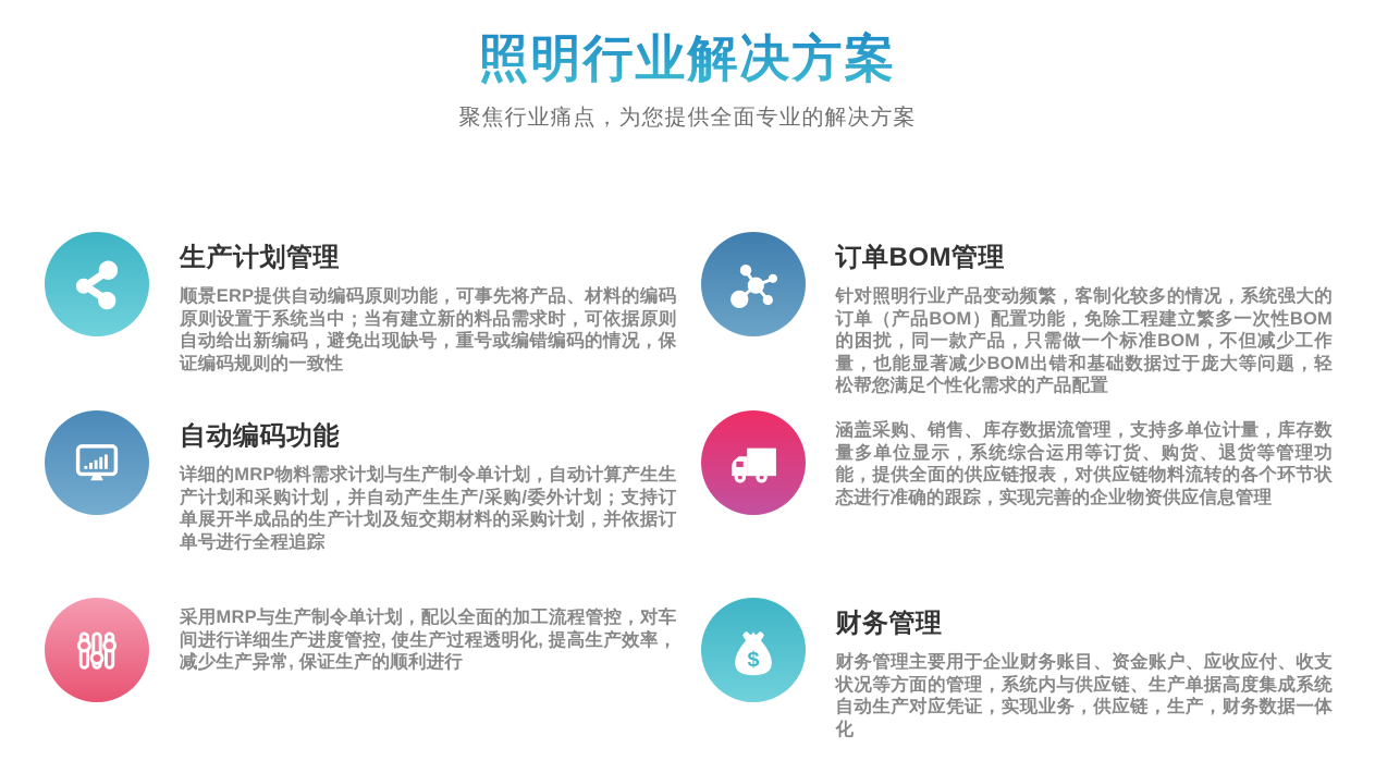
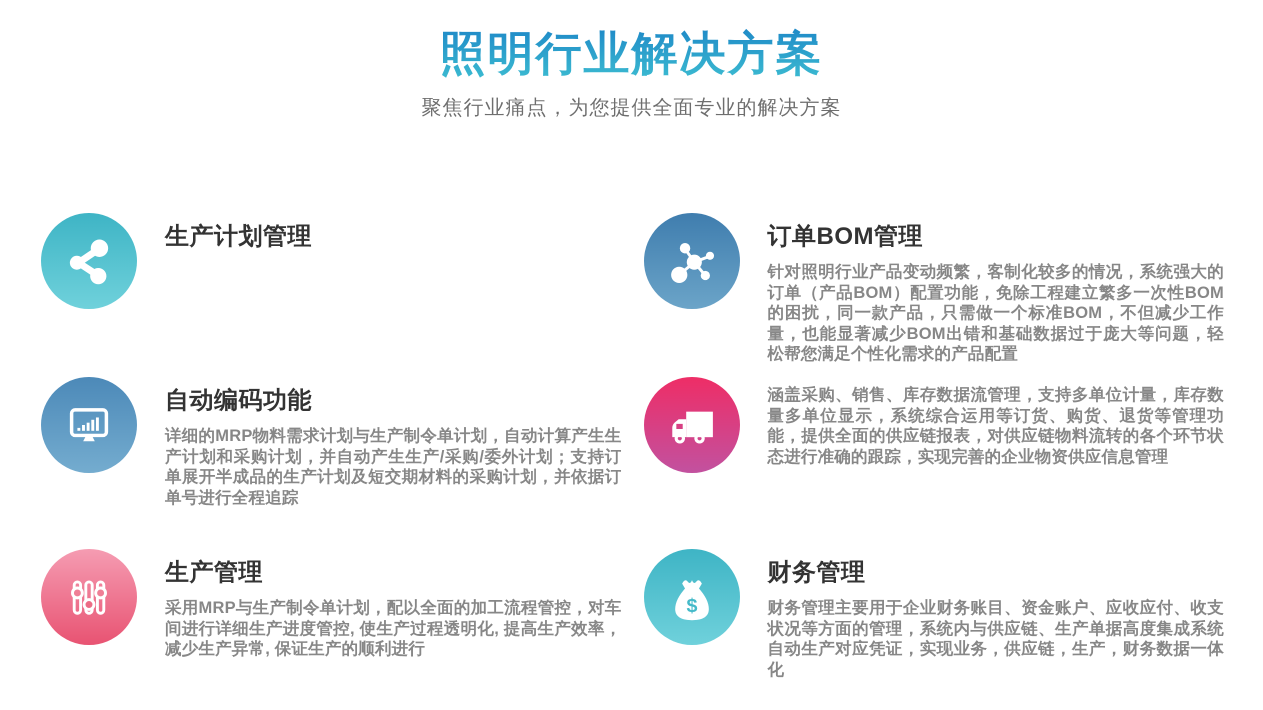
  照明行业解决方案
  聚焦行业痛点，为您提供全面专业的解决方案
  生产计划管理
- 顺景ERP提供自动编码原则功能，可事先将产品、材料的编码原则设置于系统当中；当有建立新的料品需求时，可依据原则自动给出新编码，避免出现缺号，重号或编错编码的情况，保证编码规则的一致性
  订单BOM管理
  针对照明行业产品变动频繁，客制化较多的情况，系统强大的订单（产品BOM）配置功能，免除工程建立繁多一次性BOM的困扰，同一款产品，只需做一个标准BOM，不但减少工作量，也能显著减少BOM出错和基础数据过于庞大等问题，轻松帮您满足个性化需求的产品配置
  自动编码功能
  详细的MRP物料需求计划与生产制令单计划，自动计算产生生产计划和采购计划，并自动产生生产/采购/委外计划；支持订单展开半成品的生产计划及短交期材料的采购计划，并依据订单号进行全程追踪
  涵盖采购、销售、库存数据流管理，支持多单位计量，库存数量多单位显示，系统综合运用等订货、购货、退货等管理功能，提供全面的供应链报表，对供应链物料流转的各个环节状态进行准确的跟踪，实现完善的企业物资供应信息管理
+ 生产管理
  采用MRP与生产制令单计划，配以全面的加工流程管控，对车间进行详细生产进度管控, 使生产过程透明化, 提高生产效率，减少生产异常, 保证生产的顺利进行
  $
  财务管理
  财务管理主要用于企业财务账目、资金账户、应收应付、收支状况等方面的管理，系统内与供应链、生产单据高度集成系统自动生产对应凭证，实现业务，供应链，生产，财务数据一体化
